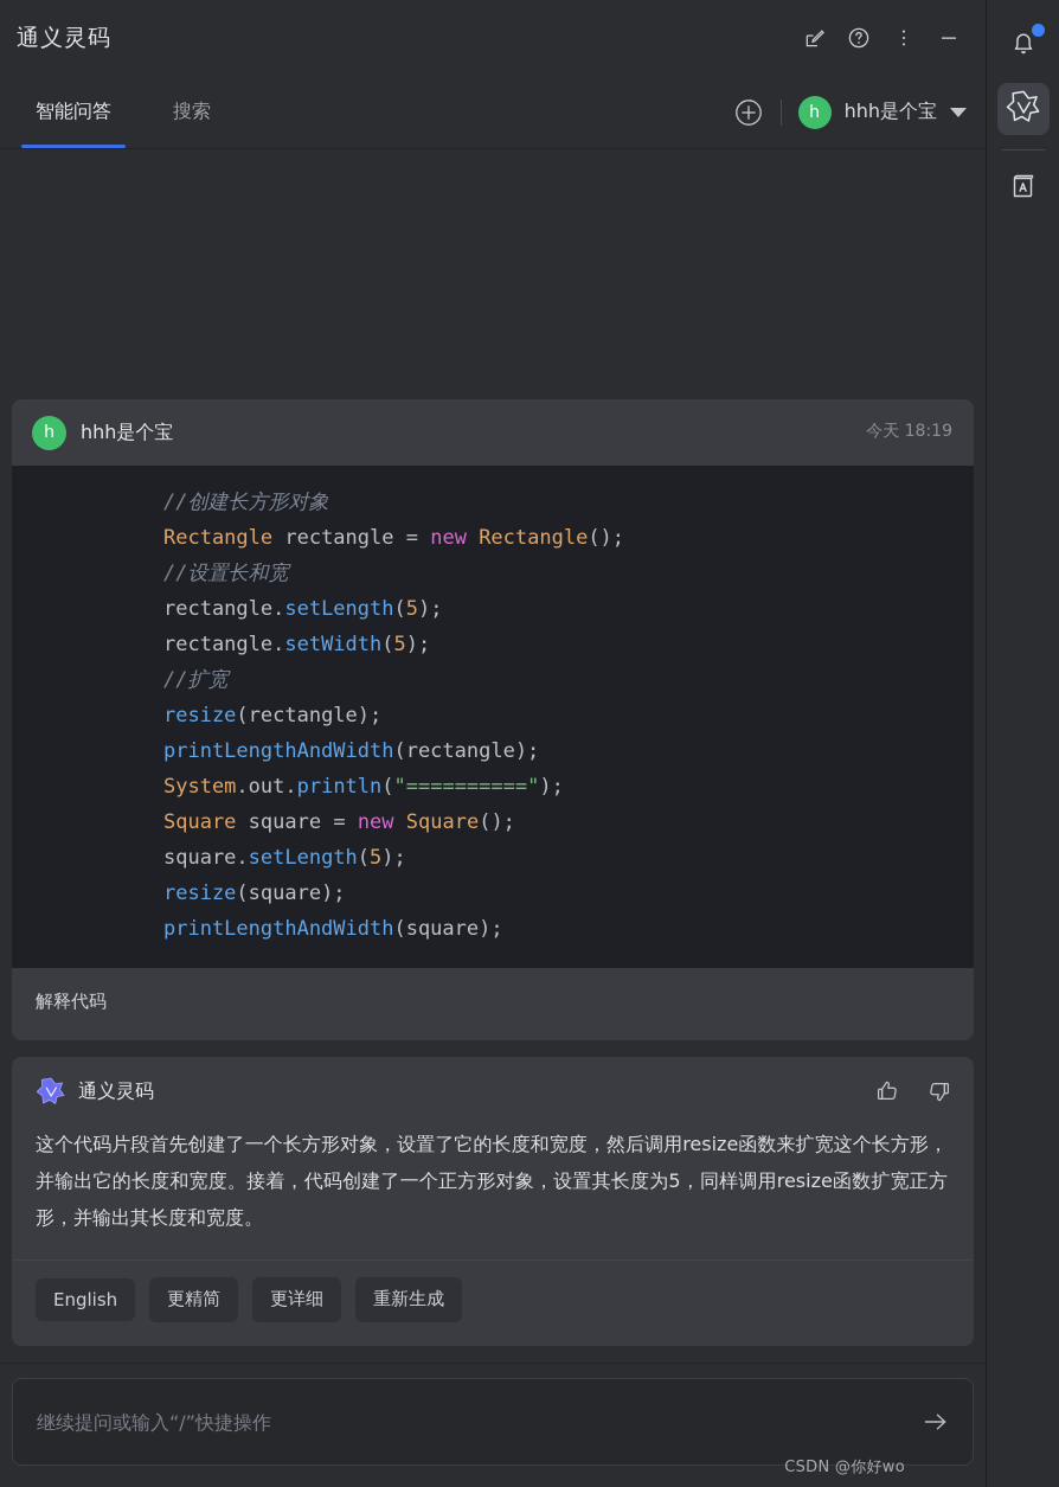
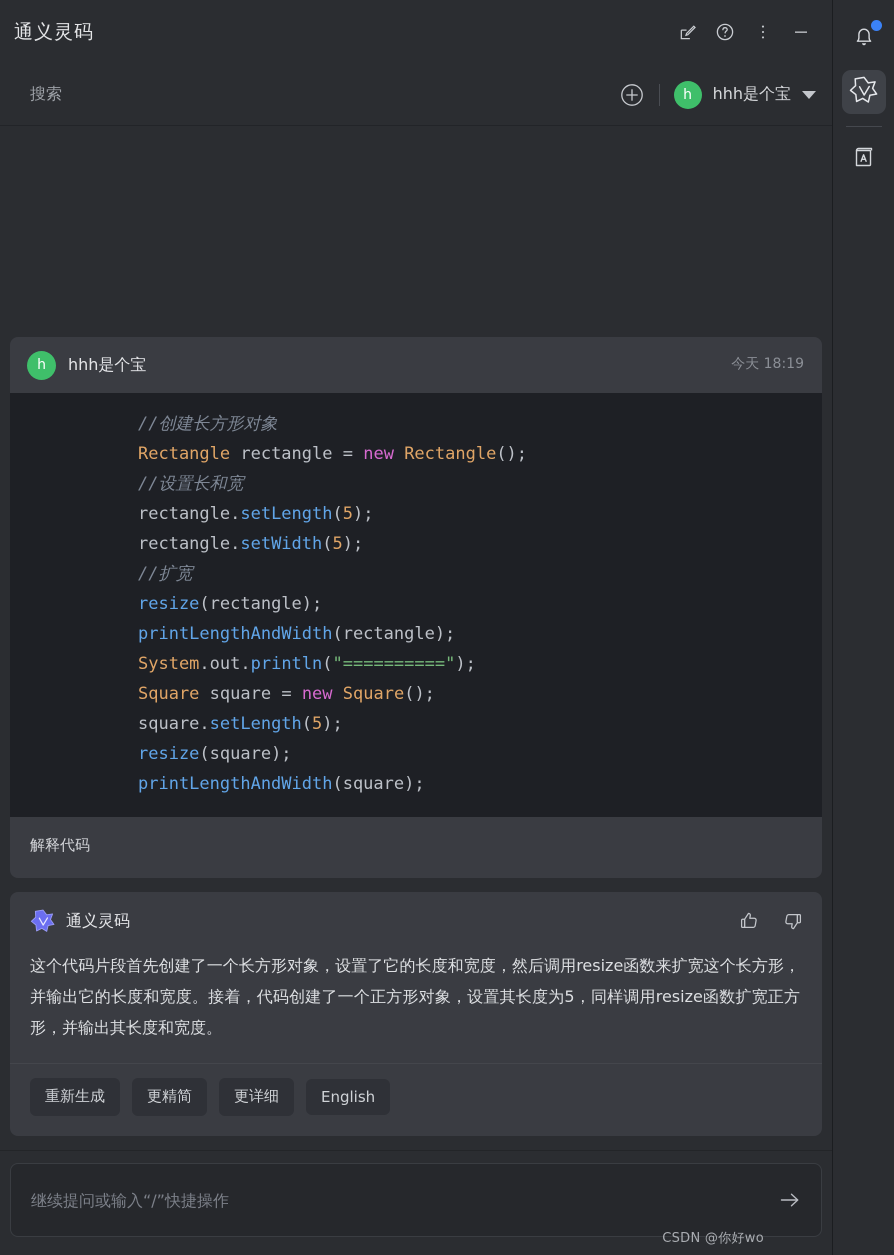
  通义灵码
- 智能问答
  搜索
  h
  hhh是个宝
  h
  hhh是个宝
  今天 18:19
  //创建长方形对象 Rectangle rectangle = new Rectangle(); //设置长和宽 rectangle.setLength(5); rectangle.setWidth(5); //扩宽 resize(rectangle); printLengthAndWidth(rectangle); System.out.println("=========="); Square square = new Square(); square.setLength(5); resize(square); printLengthAndWidth(square);
  解释代码
  通义灵码
  这个代码片段首先创建了一个长方形对象，设置了它的长度和宽度，然后调用resize函数来扩宽这个长方形，并输出它的长度和宽度。接着，代码创建了一个正方形对象，设置其长度为5，同样调用resize函数扩宽正方形，并输出其长度和宽度。
- English
+ 重新生成
  更精简
  更详细
- 重新生成
+ English
  继续提问或输入“/”快捷操作
  CSDN @你好wo
